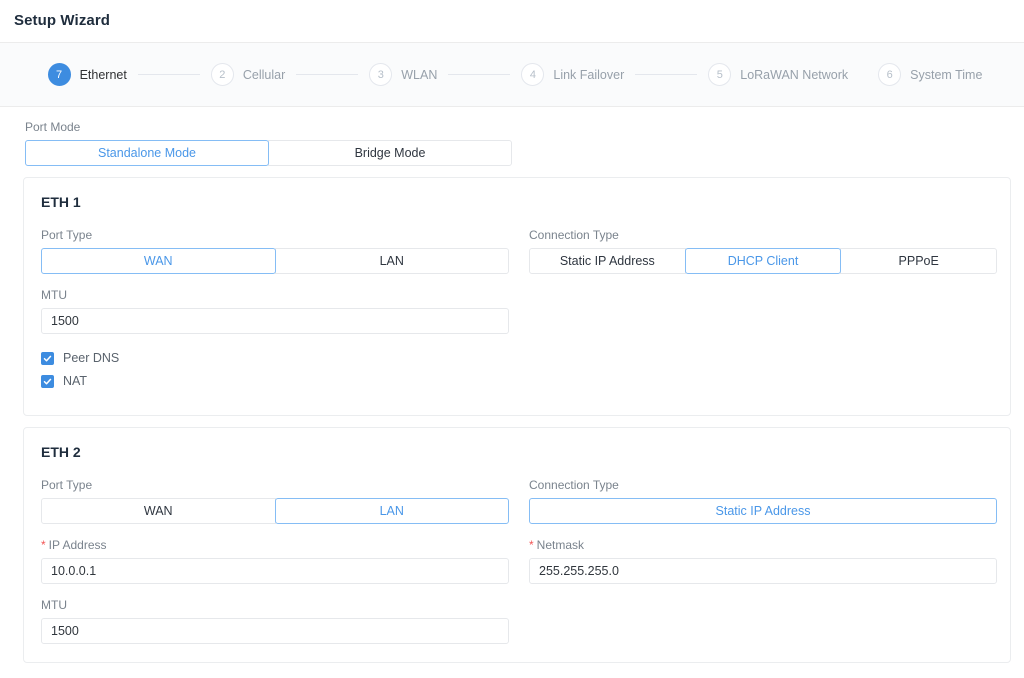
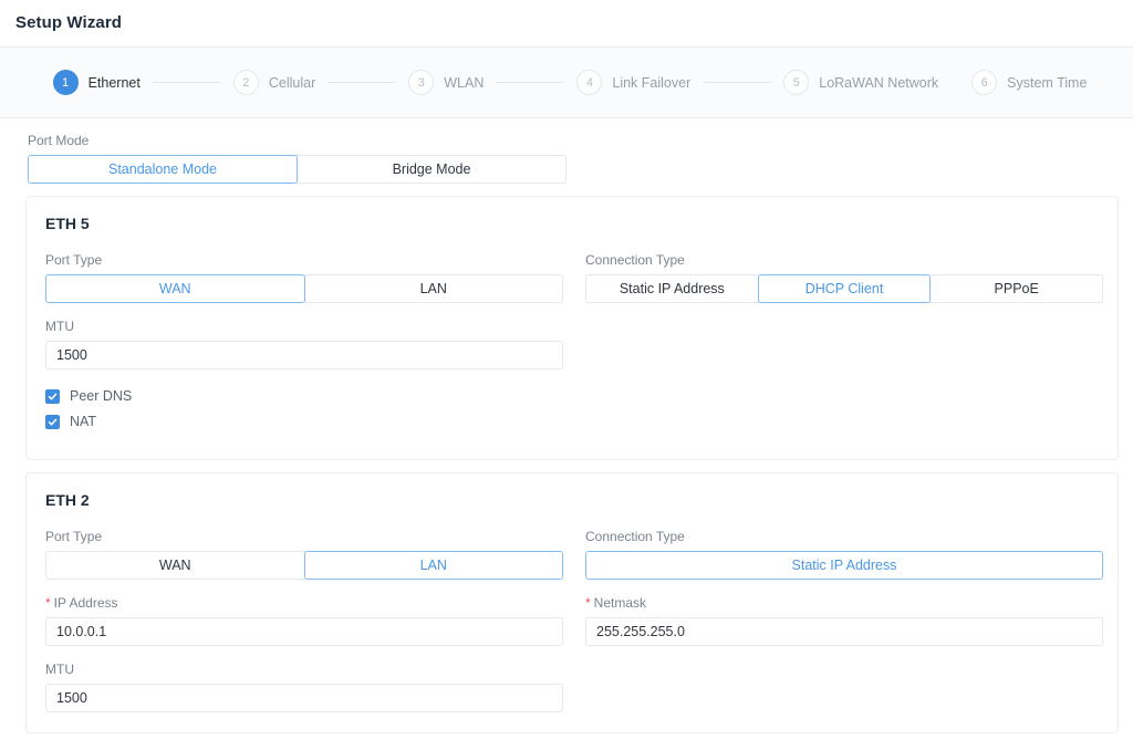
  Setup Wizard
- 7
+ 1
  Ethernet
  2
  Cellular
  3
  WLAN
  4
  Link Failover
  5
  LoRaWAN Network
  6
  System Time
  Port Mode
  Standalone Mode
  Bridge Mode
- ETH 1
+ ETH 5
  Port Type
  WAN
  LAN
  MTU
  1500
  Peer DNS
  NAT
  Connection Type
  Static IP Address
  DHCP Client
  PPPoE
  ETH 2
  Port Type
  WAN
  LAN
  * IP Address
  10.0.0.1
  MTU
  1500
  Connection Type
  Static IP Address
  * Netmask
  255.255.255.0
